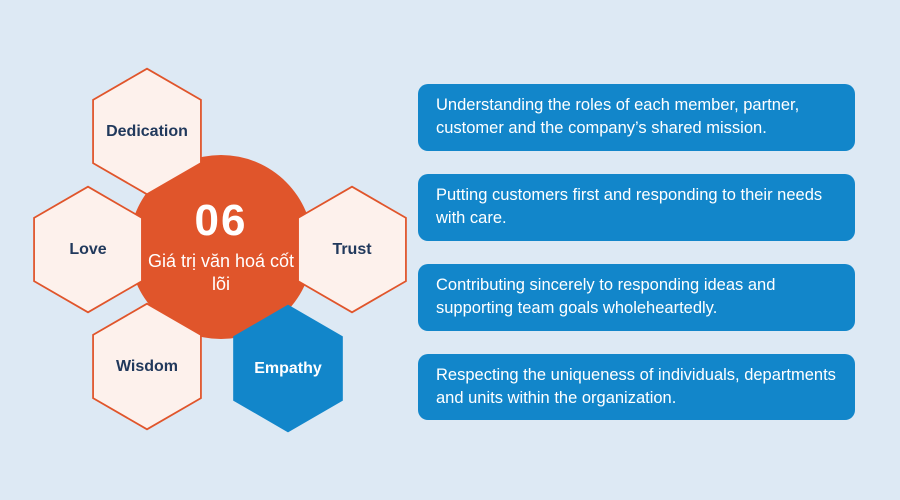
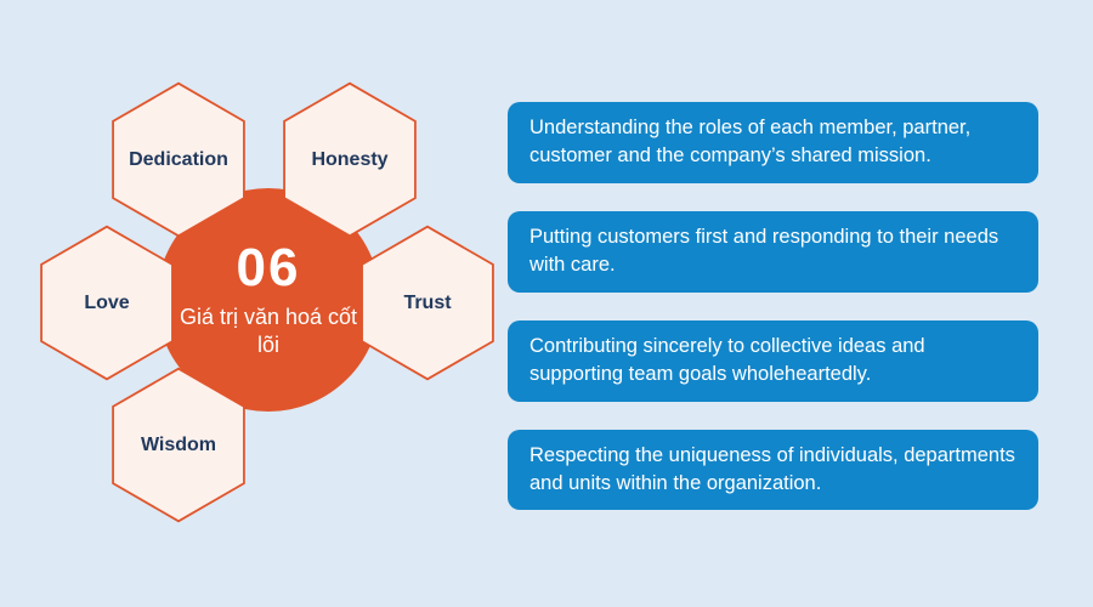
  06
  Giá trị văn hoá cốt lõi
  Dedication
+ Honesty
  Love
  Trust
  Wisdom
- Empathy
  Understanding the roles of each member, partner, customer and the company’s shared mission.
  Putting customers first and responding to their needs with care.
- Contributing sincerely to responding ideas and supporting team goals wholeheartedly.
+ Contributing sincerely to collective ideas and supporting team goals wholeheartedly.
  Respecting the uniqueness of individuals, departments and units within the organization.
